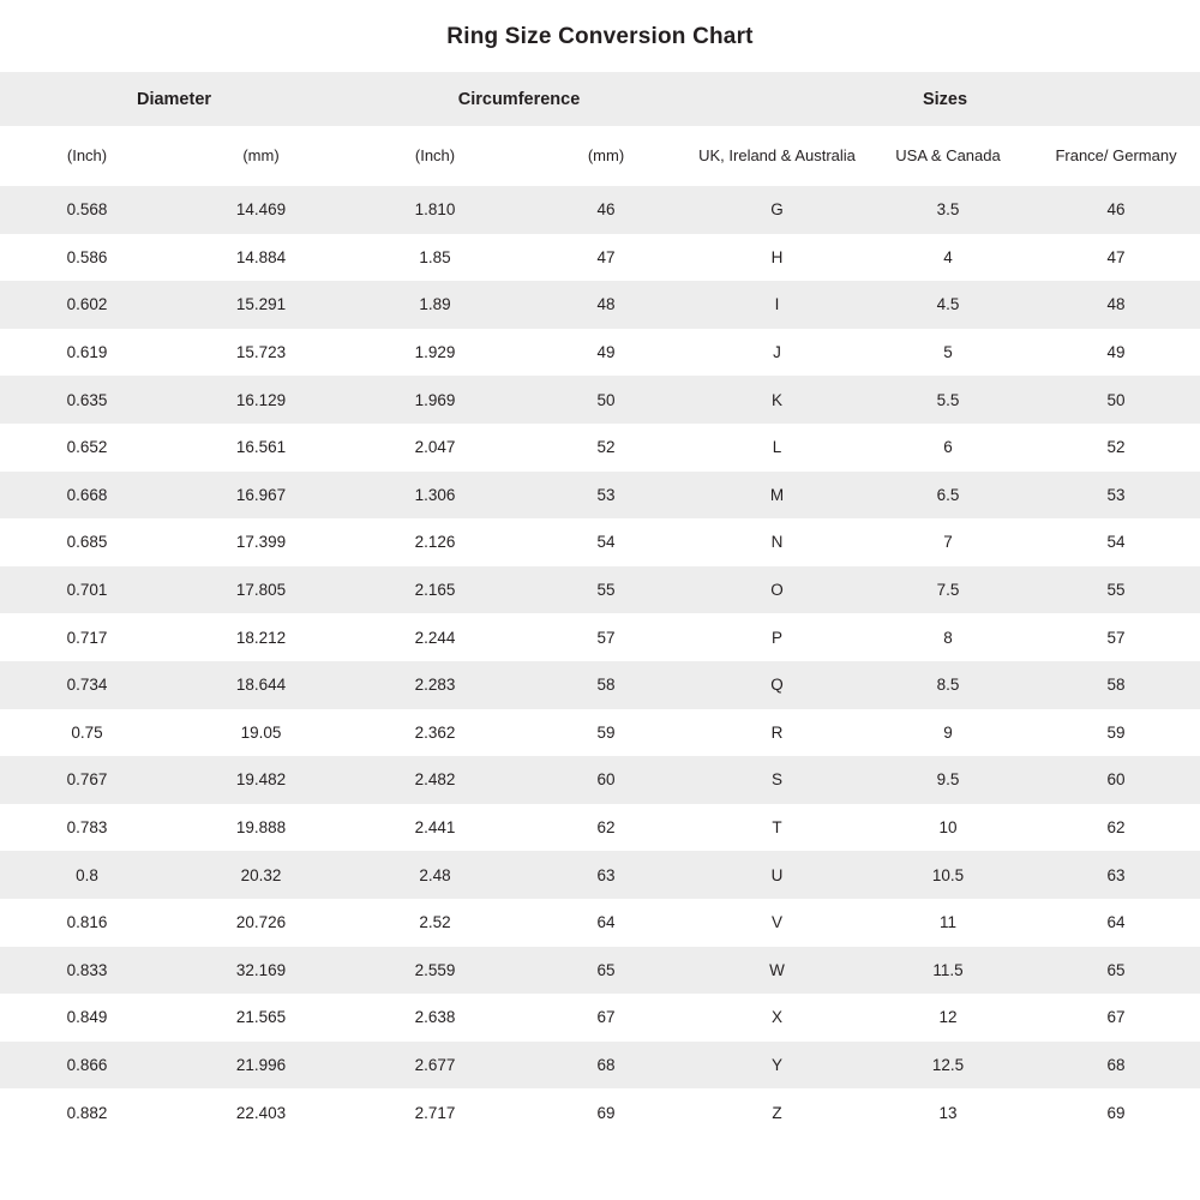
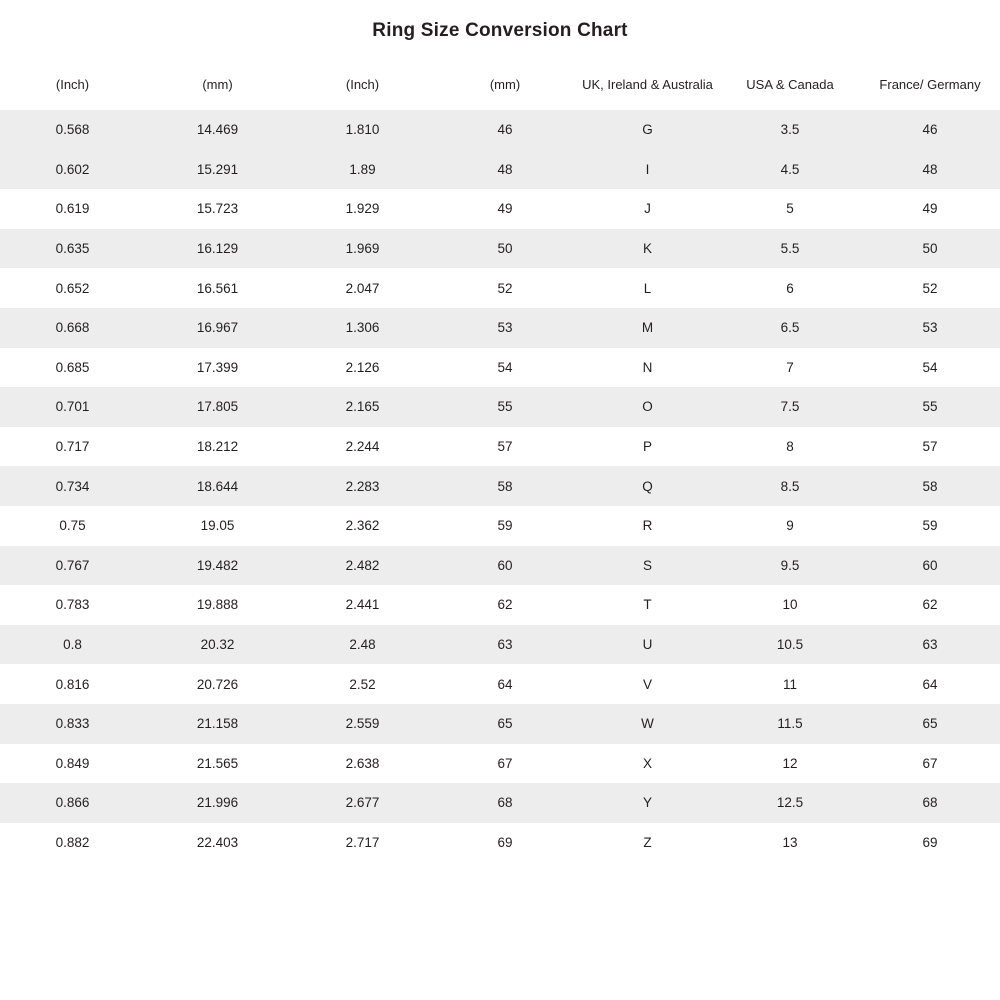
  Ring Size Conversion Chart
- Diameter	Circumference	Sizes
  (Inch)	(mm)	(Inch)	(mm)	UK, Ireland & Australia	USA & Canada	France/ Germany
  0.568	14.469	1.810	46	G	3.5	46
- 0.586	14.884	1.85	47	H	4	47
  0.602	15.291	1.89	48	I	4.5	48
  0.619	15.723	1.929	49	J	5	49
  0.635	16.129	1.969	50	K	5.5	50
  0.652	16.561	2.047	52	L	6	52
  0.668	16.967	1.306	53	M	6.5	53
  0.685	17.399	2.126	54	N	7	54
  0.701	17.805	2.165	55	O	7.5	55
  0.717	18.212	2.244	57	P	8	57
  0.734	18.644	2.283	58	Q	8.5	58
  0.75	19.05	2.362	59	R	9	59
  0.767	19.482	2.482	60	S	9.5	60
  0.783	19.888	2.441	62	T	10	62
  0.8	20.32	2.48	63	U	10.5	63
  0.816	20.726	2.52	64	V	11	64
- 0.833	32.169	2.559	65	W	11.5	65
+ 0.833	21.158	2.559	65	W	11.5	65
  0.849	21.565	2.638	67	X	12	67
  0.866	21.996	2.677	68	Y	12.5	68
  0.882	22.403	2.717	69	Z	13	69
